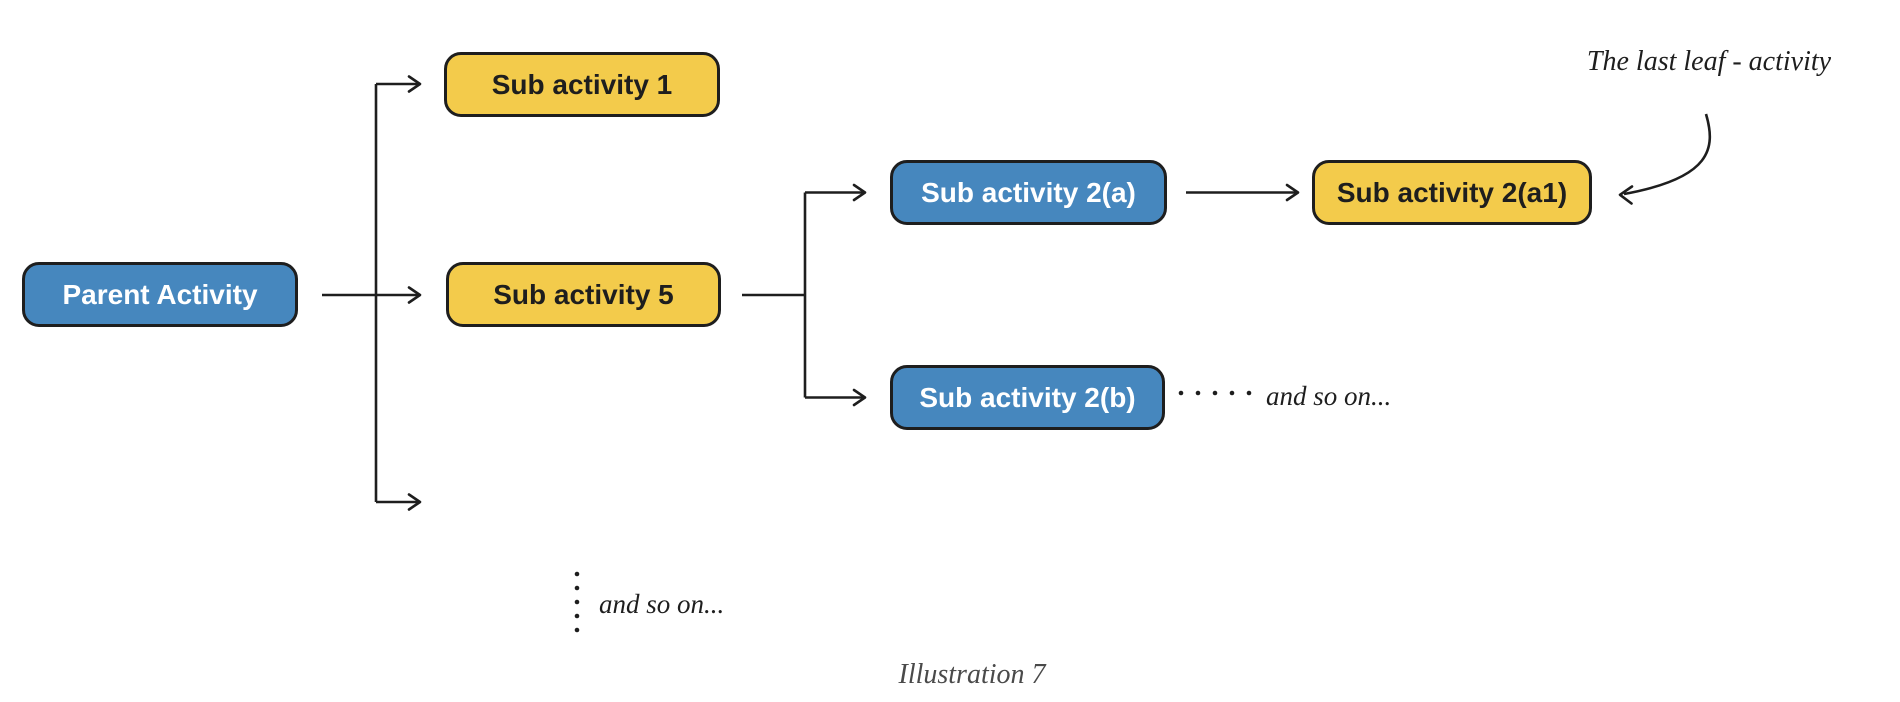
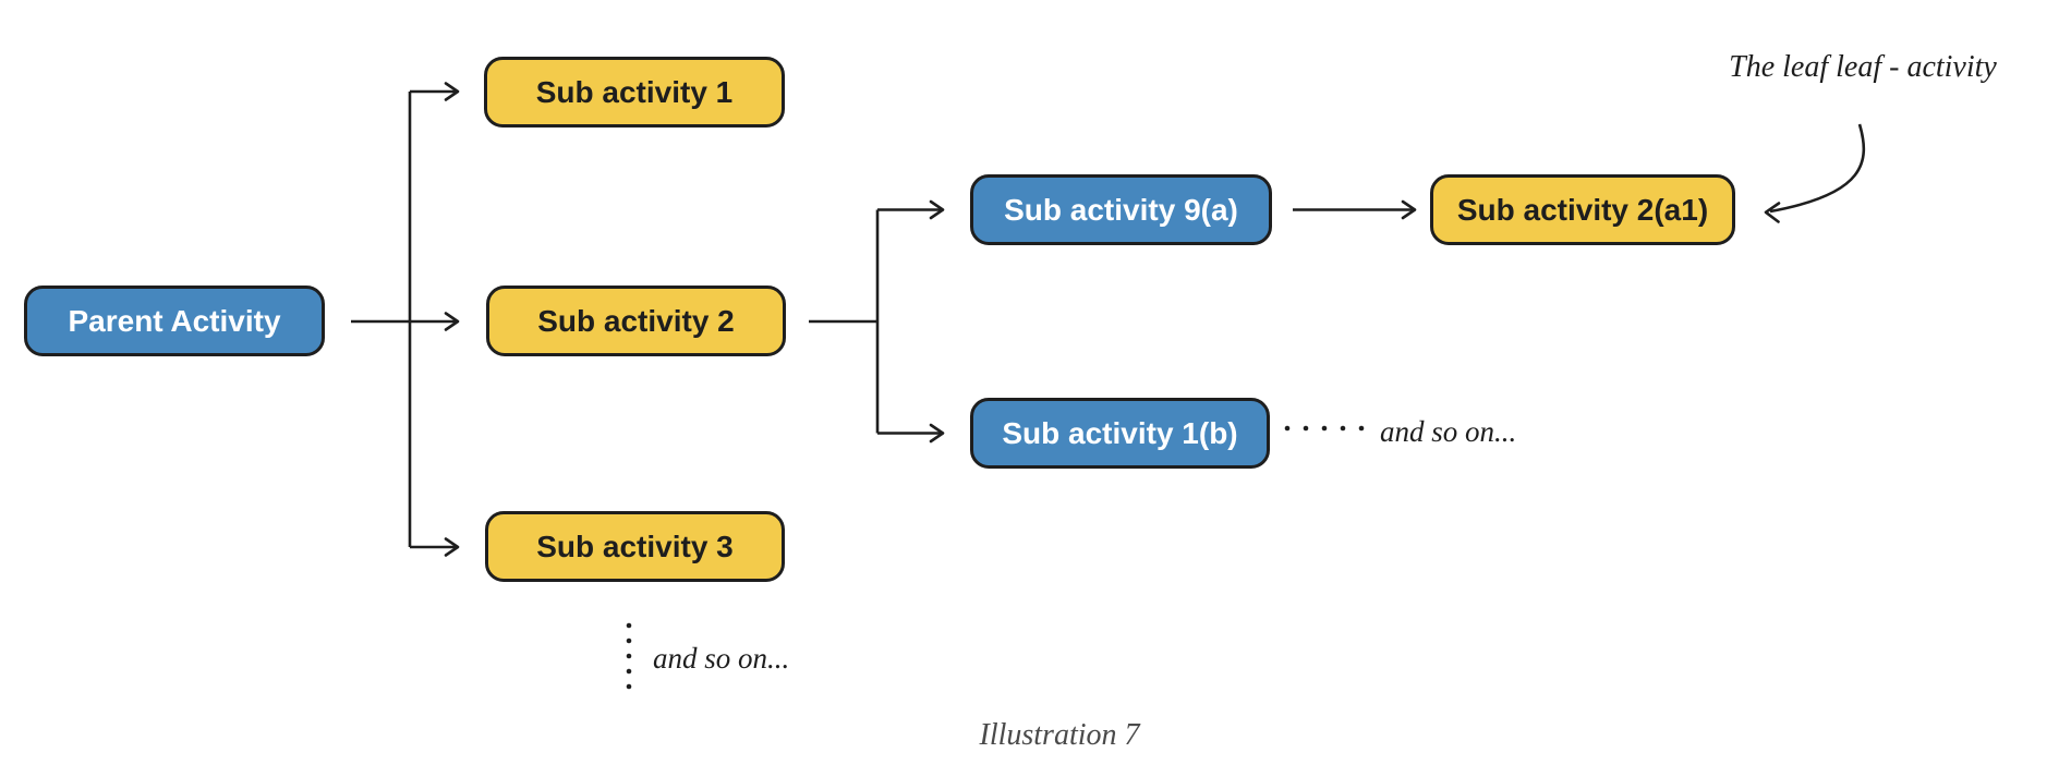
  Parent Activity
  Sub activity 1
- Sub activity 5
+ Sub activity 2
+ Sub activity 3
- Sub activity 2(a)
+ Sub activity 9(a)
- Sub activity 2(b)
+ Sub activity 1(b)
  Sub activity 2(a1)
- The last leaf - activity
+ The leaf leaf - activity
  and so on...
  and so on...
  Illustration 7
